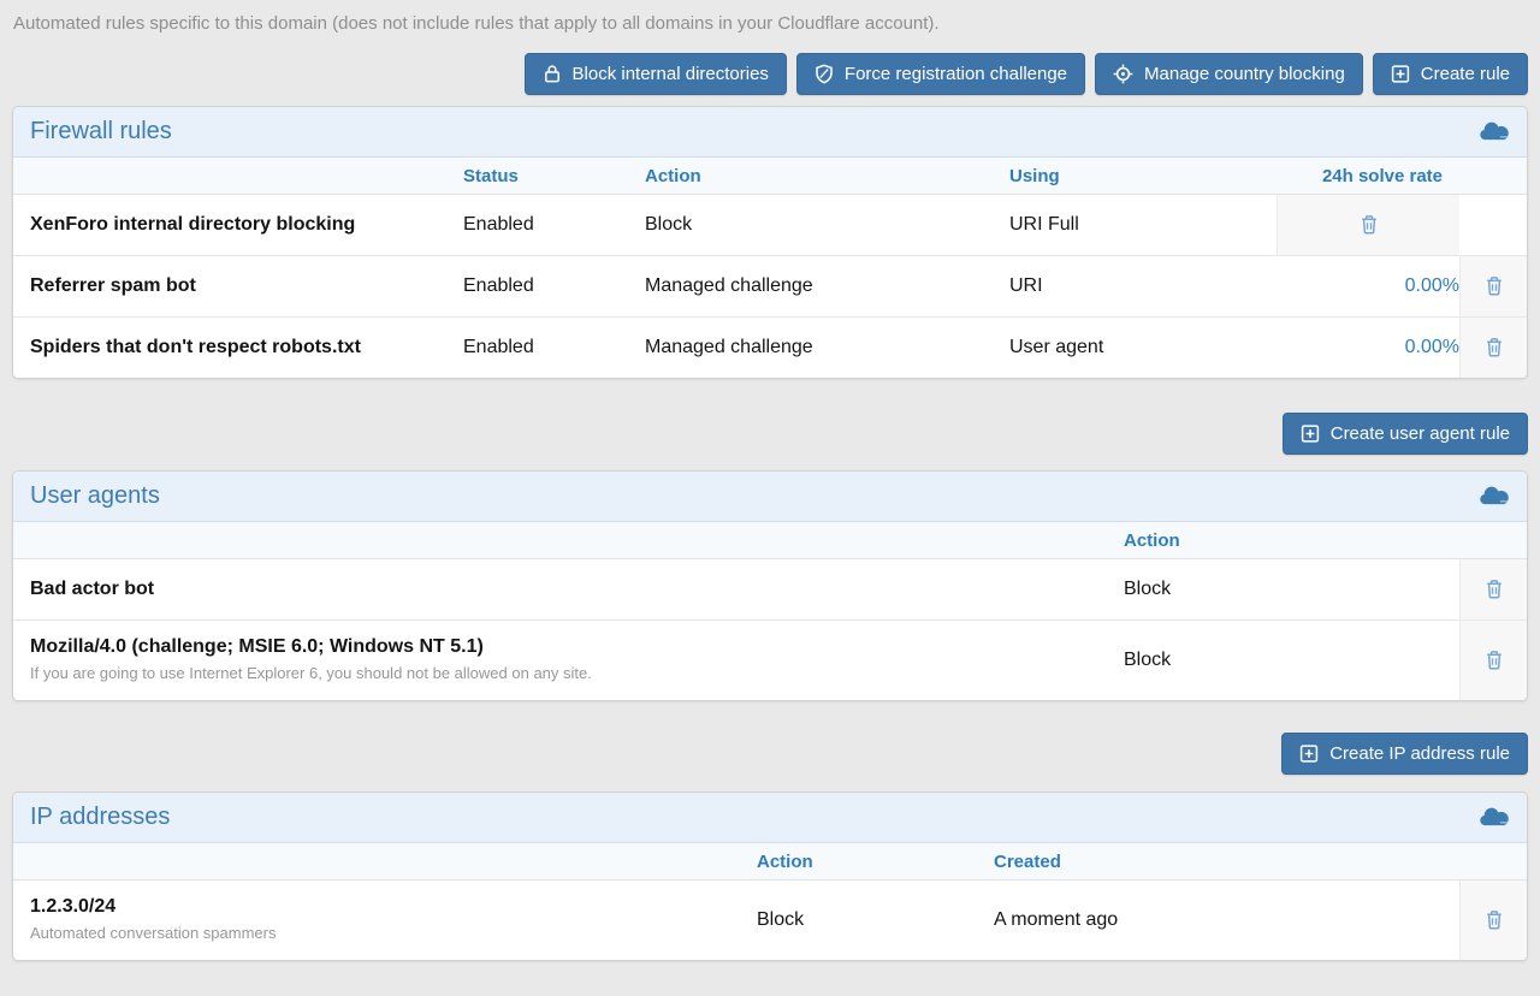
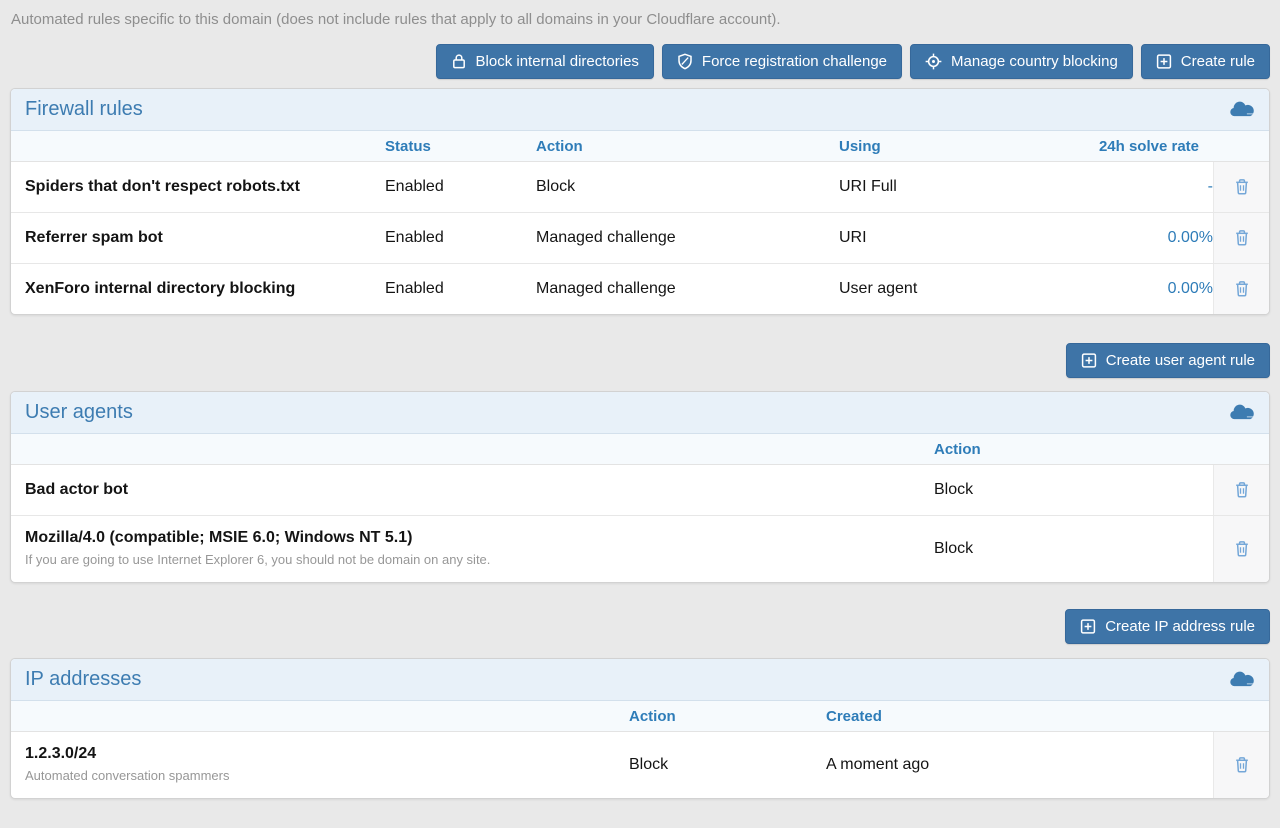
  Automated rules specific to this domain (does not include rules that apply to all domains in your Cloudflare account).
  Block internal directories
  Force registration challenge
  Manage country blocking
  Create rule
  Firewall rules
  Status
  Action
  Using
  24h solve rate
- XenForo internal directory blocking
+ Spiders that don't respect robots.txt
  Enabled
  Block
  URI Full
+ -
  Referrer spam bot
  Enabled
  Managed challenge
  URI
  0.00%
- Spiders that don't respect robots.txt
+ XenForo internal directory blocking
  Enabled
  Managed challenge
  User agent
  0.00%
  Create user agent rule
  User agents
  Action
  Bad actor bot
  Block
- Mozilla/4.0 (challenge; MSIE 6.0; Windows NT 5.1)
+ Mozilla/4.0 (compatible; MSIE 6.0; Windows NT 5.1)
- If you are going to use Internet Explorer 6, you should not be allowed on any site.
+ If you are going to use Internet Explorer 6, you should not be domain on any site.
  Block
  Create IP address rule
  IP addresses
  Action
  Created
  1.2.3.0/24
  Automated conversation spammers
  Block
  A moment ago
